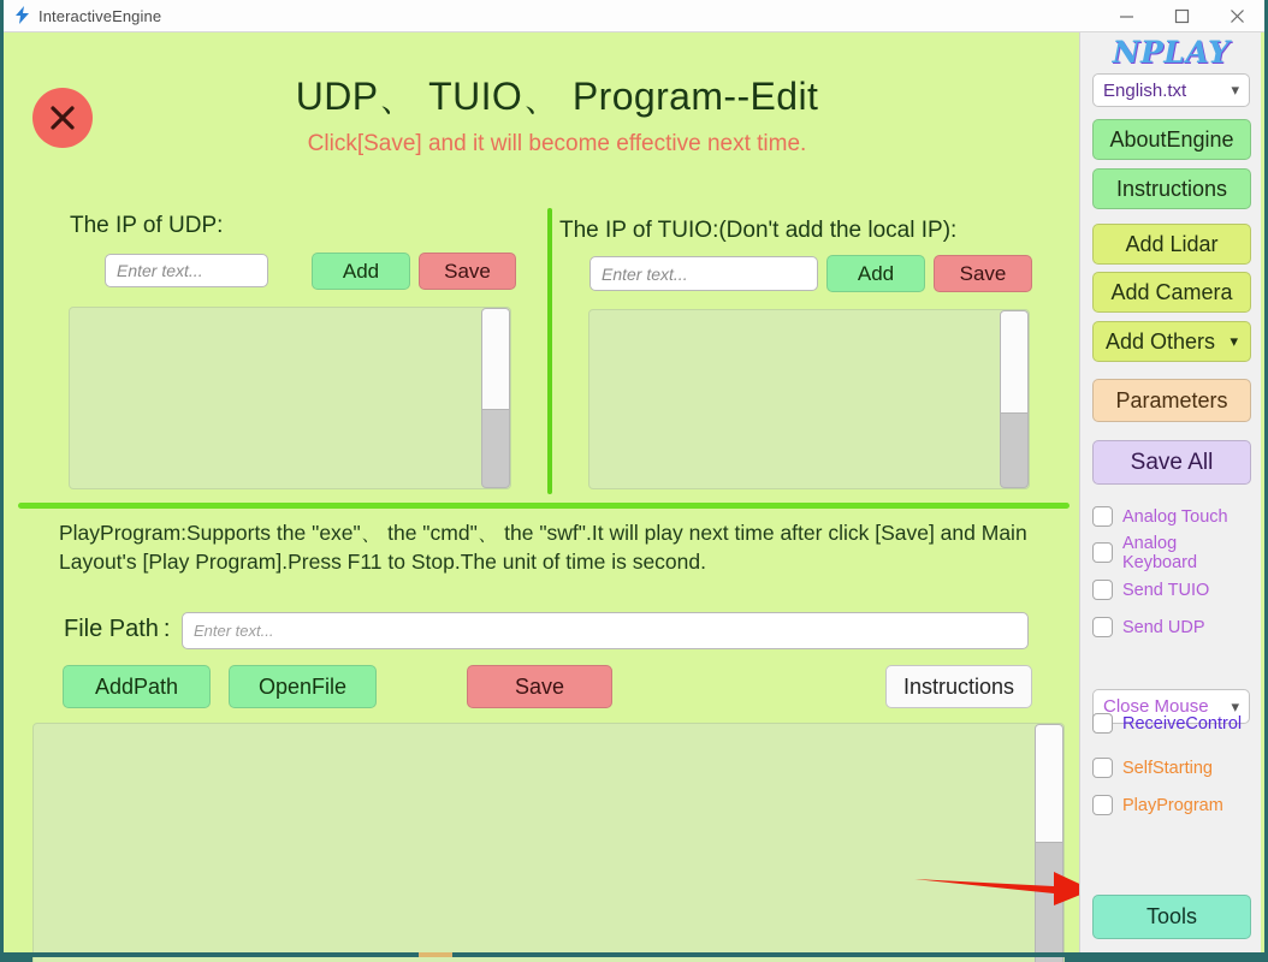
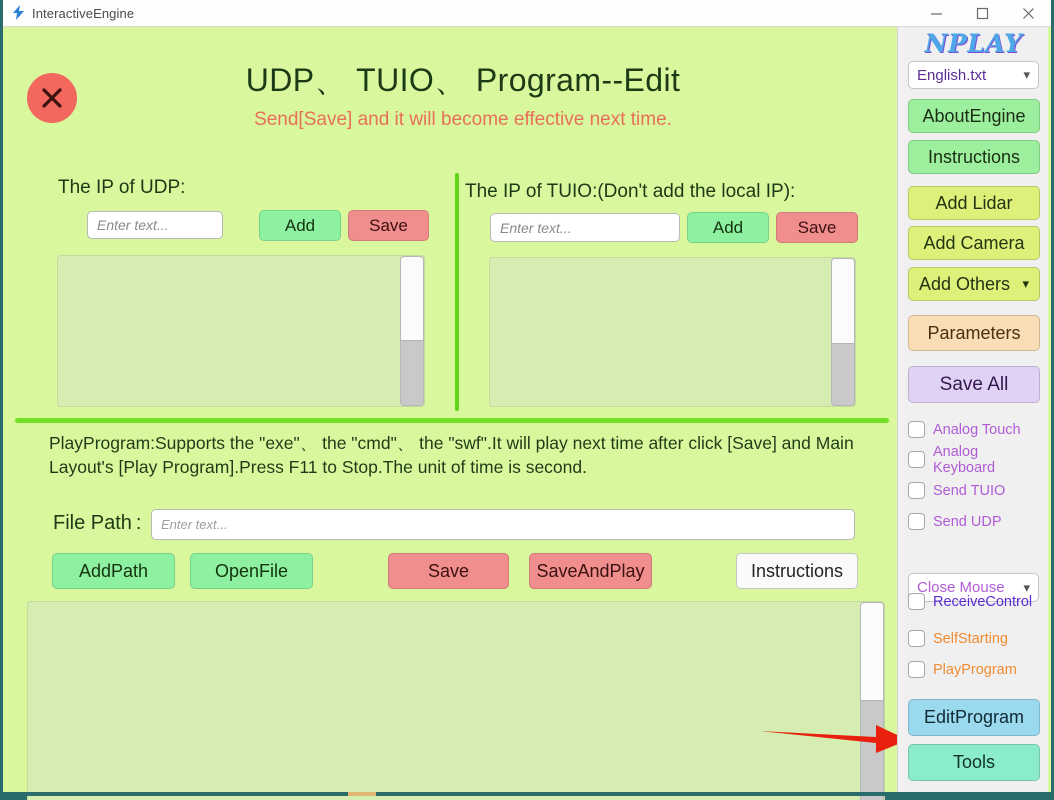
  InteractiveEngine
  UDP、 TUIO、 Program--Edit
- Click[Save] and it will become effective next time.
+ Send[Save] and it will become effective next time.
  The IP of UDP:
  Enter text...
  Add
  Save
  The IP of TUIO:(Don't add the local IP):
  Enter text...
  Add
  Save
  PlayProgram:Supports the "exe"、 the "cmd"、 the "swf".It will play next time after click [Save] and Main Layout's [Play Program].Press F11 to Stop.The unit of time is second.
  File Path :
  Enter text...
  AddPath
  OpenFile
  Save
+ SaveAndPlay
  Instructions
  NPLAY
  English.txt
  ▾
  AboutEngine
  Instructions
  Add Lidar
  Add Camera
  Add Others
  ▾
  Parameters
  Save All
  Analog Touch
  Analog Keyboard
  Send TUIO
  Send UDP
  Close Mouse
  ▾
  ReceiveControl
  SelfStarting
  PlayProgram
+ EditProgram
  Tools
